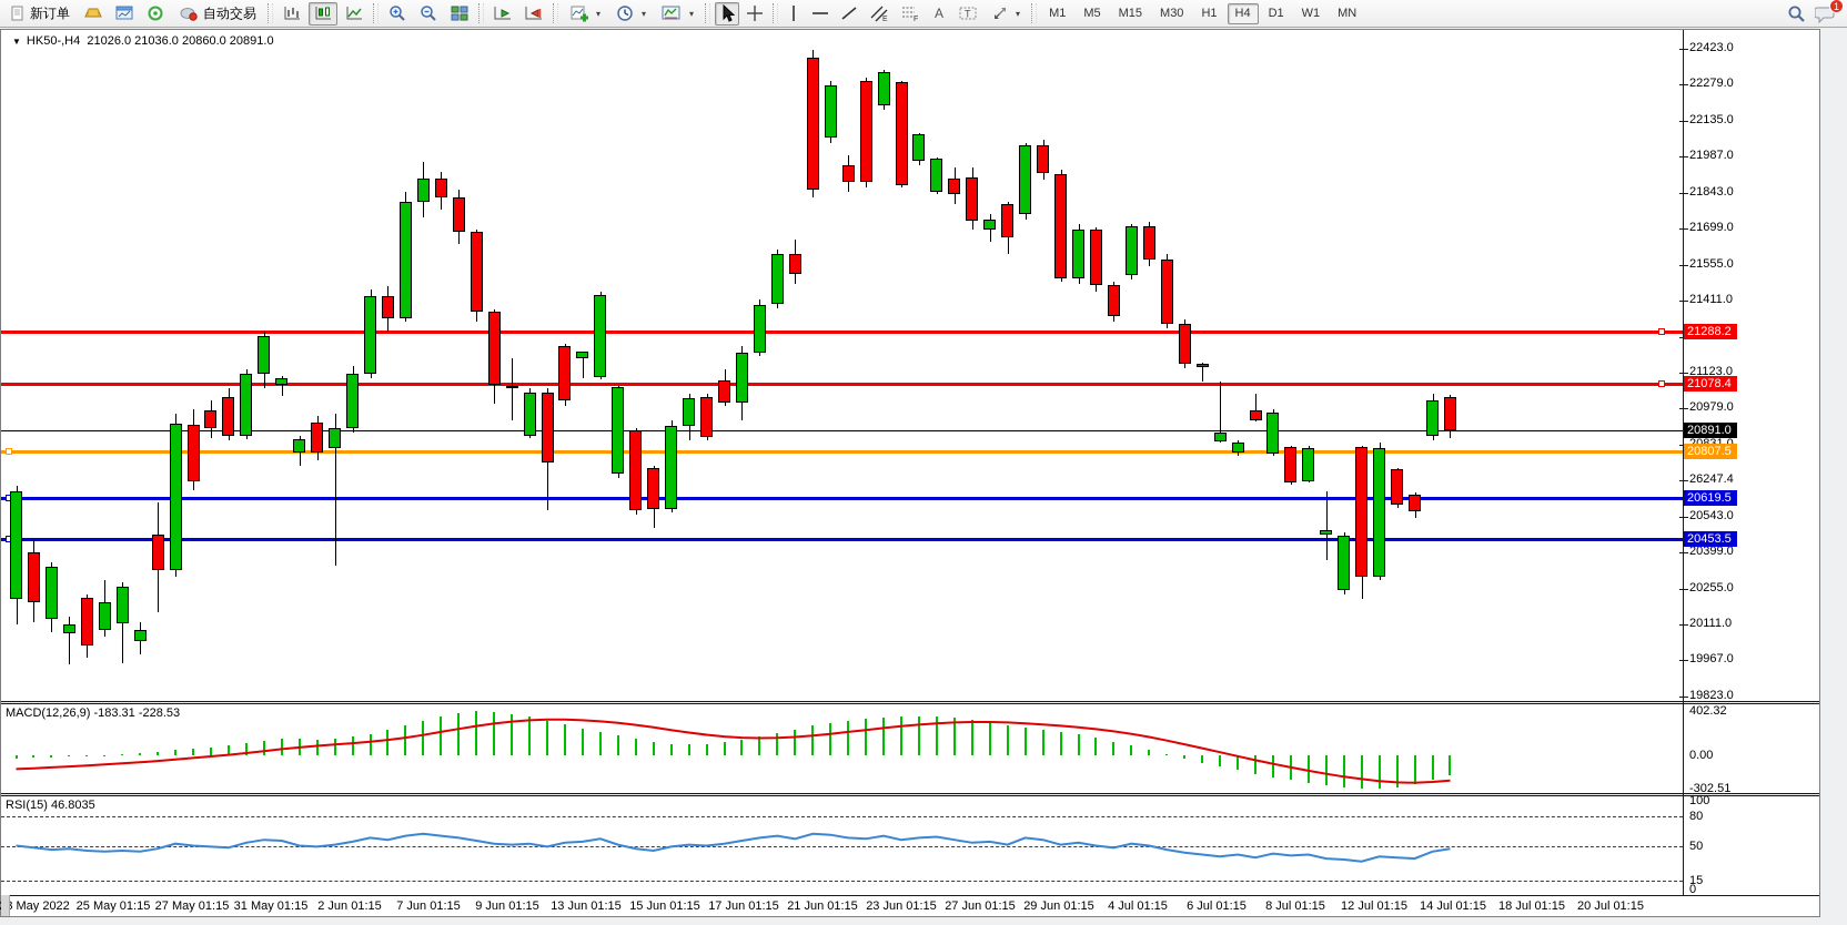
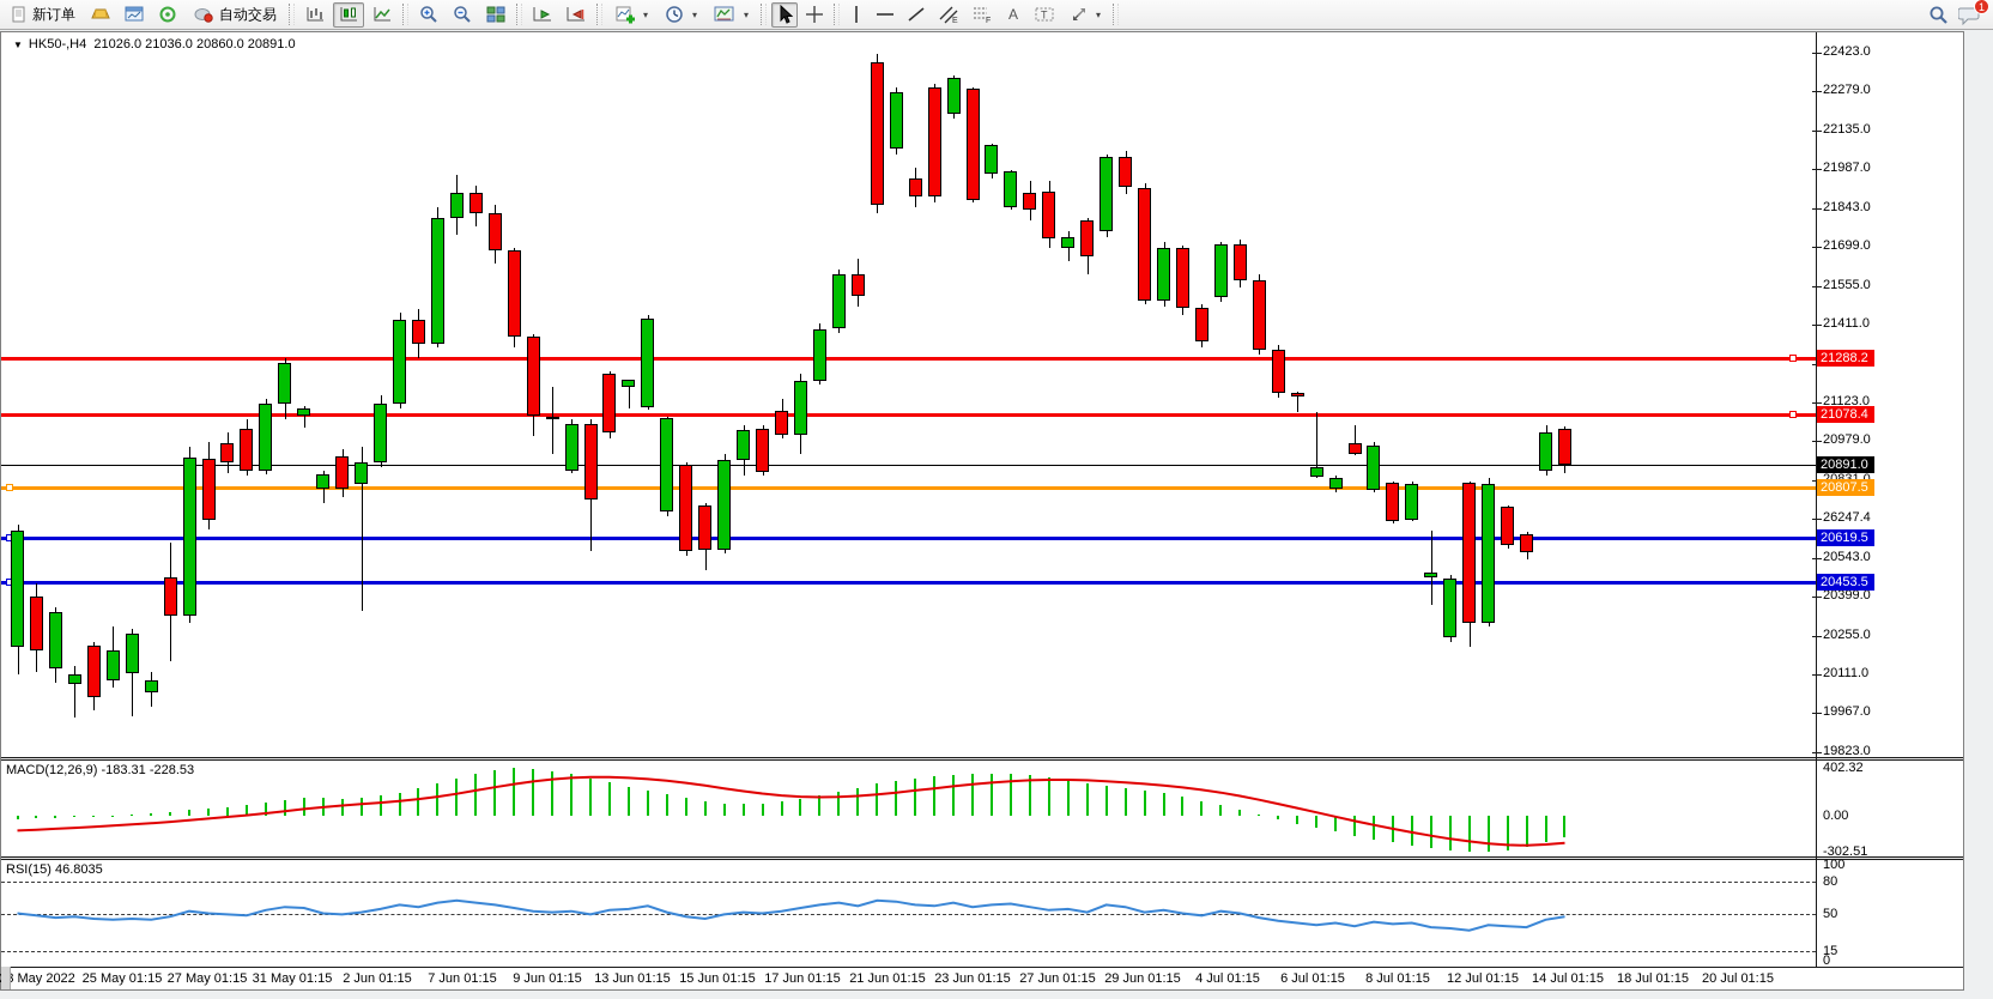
  新订单
  自动交易
  ▾
  ▾
  ▾
  A
  T
  ▾
- M1
- M5
- M15
- M30
- H1
- H4
- D1
- W1
- MN
  1
  ▼ HK50-,H4 21026.0 21036.0 20860.0 20891.0
  MACD(12,26,9) -183.31 -228.53
  RSI(15) 46.8035
  May 2022
  25 May 01:15
  27 May 01:15
  31 May 01:15
  2 Jun 01:15
  7 Jun 01:15
  9 Jun 01:15
  13 Jun 01:15
  15 Jun 01:15
  17 Jun 01:15
  21 Jun 01:15
  23 Jun 01:15
  27 Jun 01:15
  29 Jun 01:15
  4 Jul 01:15
  6 Jul 01:15
  8 Jul 01:15
  12 Jul 01:15
  14 Jul 01:15
  18 Jul 01:15
  20 Jul 01:15
  22423.0
  22279.0
  22135.0
  21987.0
  21843.0
  21699.0
  21555.0
  21411.0
  21123.0
  20979.0
  26247.4
  20543.0
  20399.0
  20255.0
  20111.0
  19967.0
  19823.0
  21288.2
  21078.4
  20891.0
  20807.5
  20619.5
  20453.5
  402.32
  0.00
  -302.51
  100
  80
  50
  15
  0
